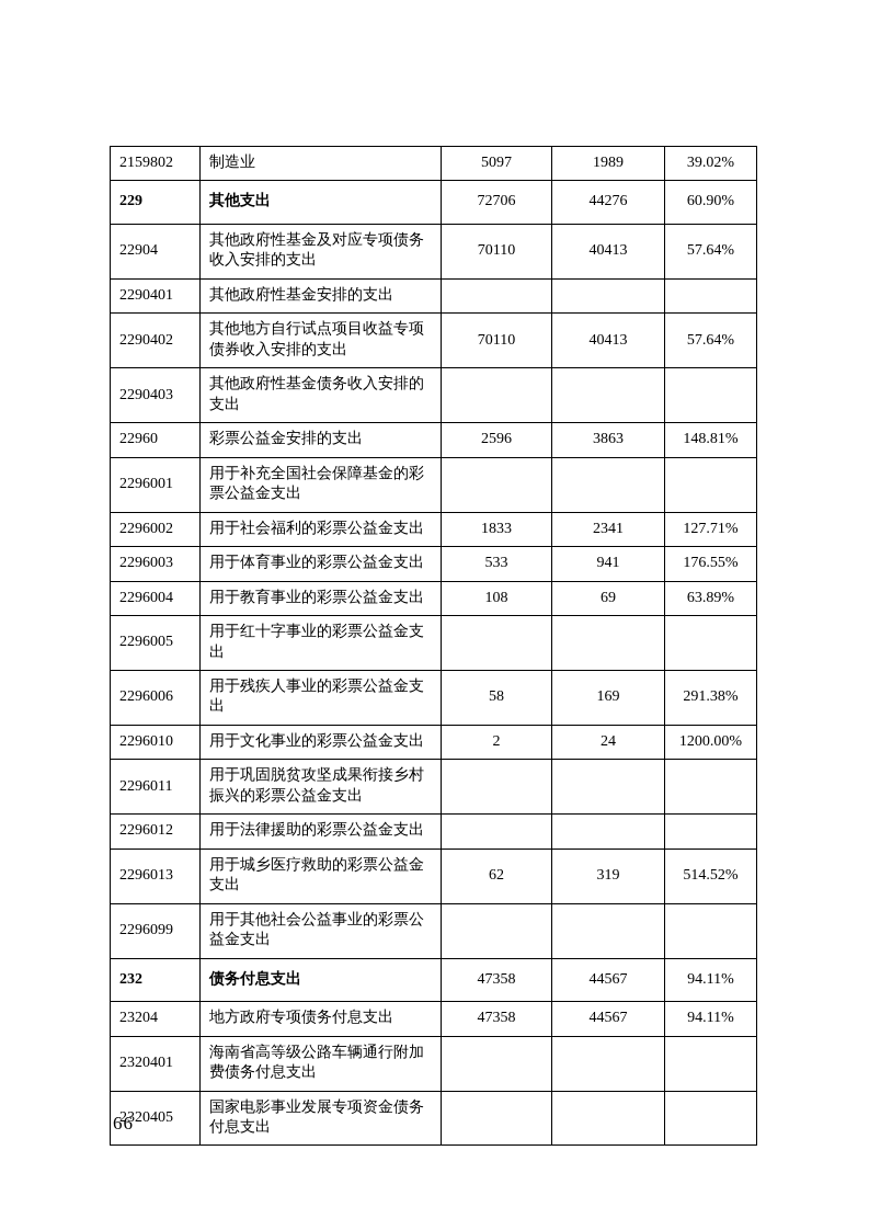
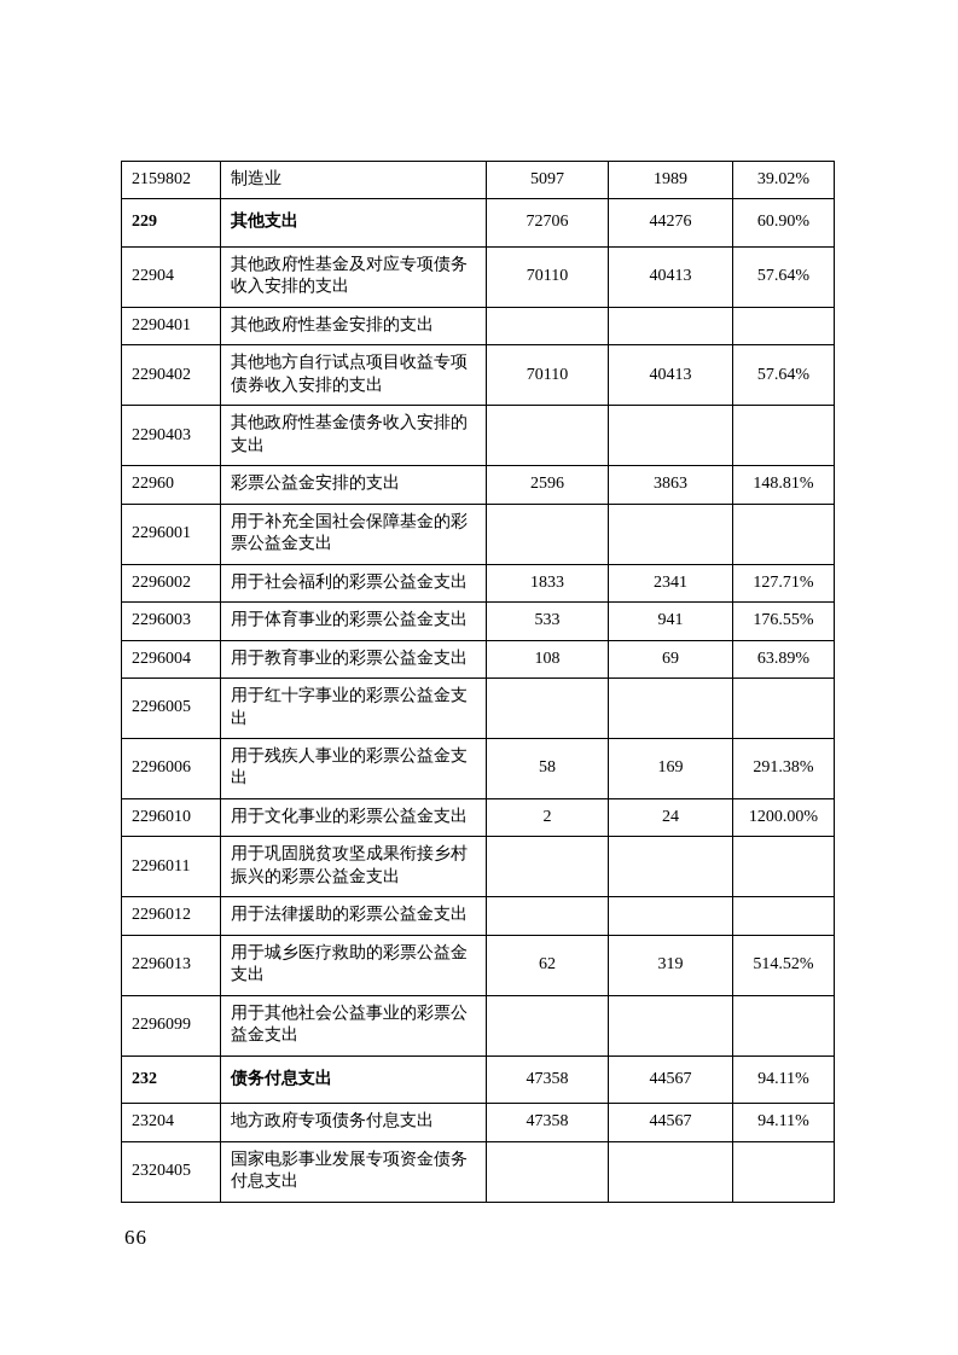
  2159802	制造业	5097	1989	39.02%
  229	其他支出	72706	44276	60.90%
  22904	其他政府性基金及对应专项债务收入安排的支出	70110	40413	57.64%
  2290401	其他政府性基金安排的支出
  2290402	其他地方自行试点项目收益专项债券收入安排的支出	70110	40413	57.64%
  2290403	其他政府性基金债务收入安排的支出
  22960	彩票公益金安排的支出	2596	3863	148.81%
  2296001	用于补充全国社会保障基金的彩票公益金支出
  2296002	用于社会福利的彩票公益金支出	1833	2341	127.71%
  2296003	用于体育事业的彩票公益金支出	533	941	176.55%
  2296004	用于教育事业的彩票公益金支出	108	69	63.89%
  2296005	用于红十字事业的彩票公益金支出
  2296006	用于残疾人事业的彩票公益金支出	58	169	291.38%
  2296010	用于文化事业的彩票公益金支出	2	24	1200.00%
  2296011	用于巩固脱贫攻坚成果衔接乡村振兴的彩票公益金支出
  2296012	用于法律援助的彩票公益金支出
  2296013	用于城乡医疗救助的彩票公益金支出	62	319	514.52%
  2296099	用于其他社会公益事业的彩票公益金支出
  232	债务付息支出	47358	44567	94.11%
  23204	地方政府专项债务付息支出	47358	44567	94.11%
- 2320401	海南省高等级公路车辆通行附加费债务付息支出
  2320405	国家电影事业发展专项资金债务付息支出
  66
